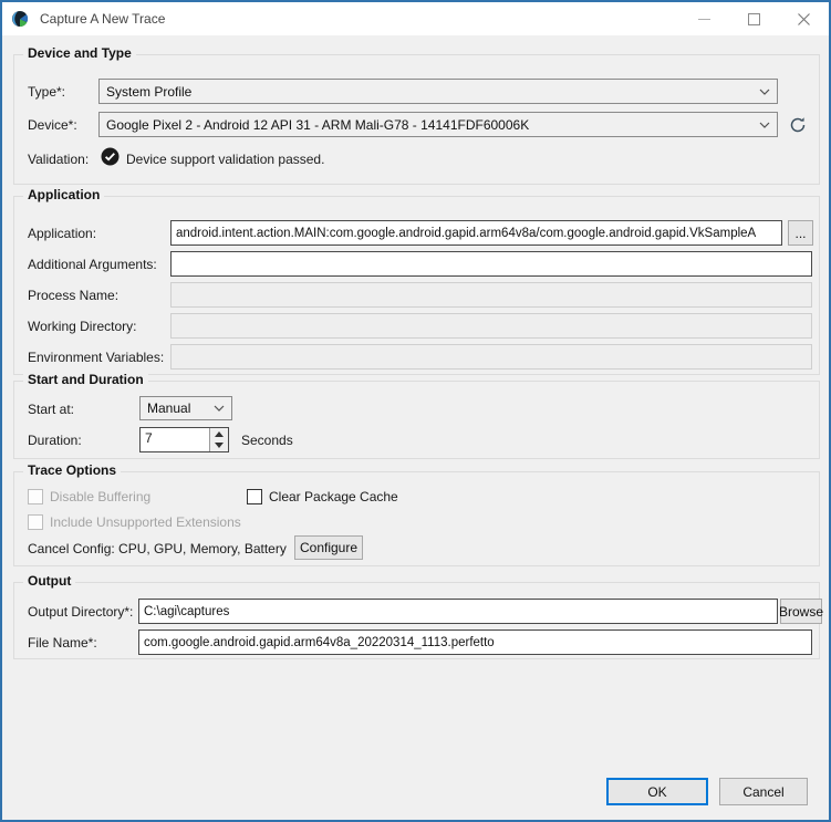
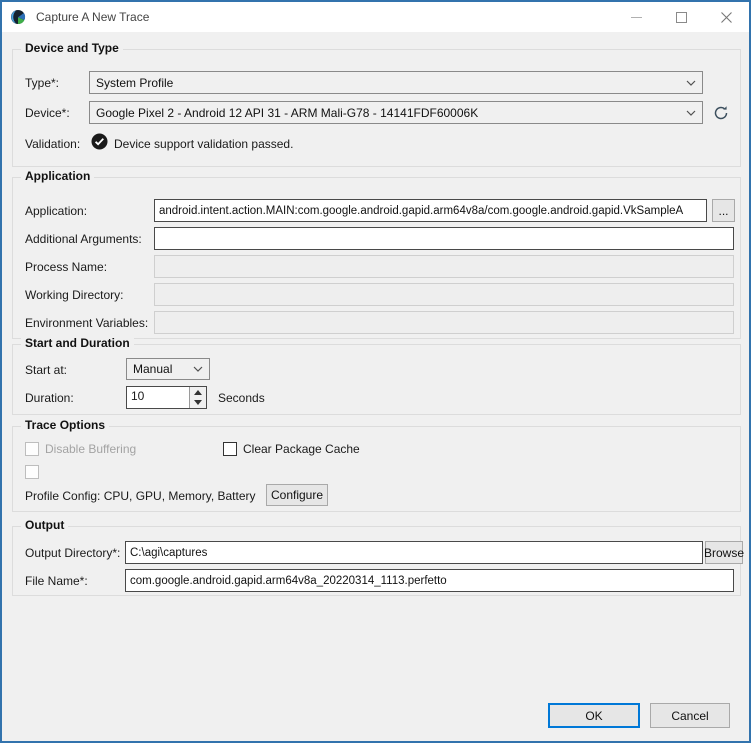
  Capture A New Trace
  Device and Type
  Type*:
  System Profile
  Device*:
  Google Pixel 2 - Android 12 API 31 - ARM Mali-G78 - 14141FDF60006K
  Validation:
  Device support validation passed.
  Application
  Application:
  android.intent.action.MAIN:com.google.android.gapid.arm64v8a/com.google.android.gapid.VkSampleA
  ...
  Additional Arguments:
  Process Name:
  Working Directory:
  Environment Variables:
  Start and Duration
  Start at:
  Manual
  Duration:
- 7
+ 10
  Seconds
  Trace Options
  Disable Buffering
  Clear Package Cache
- Include Unsupported Extensions
- Cancel Config: CPU, GPU, Memory, Battery
+ Profile Config: CPU, GPU, Memory, Battery
  Configure
  Output
  Output Directory*:
  C:\agi\captures
  Browse
  File Name*:
  com.google.android.gapid.arm64v8a_20220314_1113.perfetto
  OK
  Cancel
